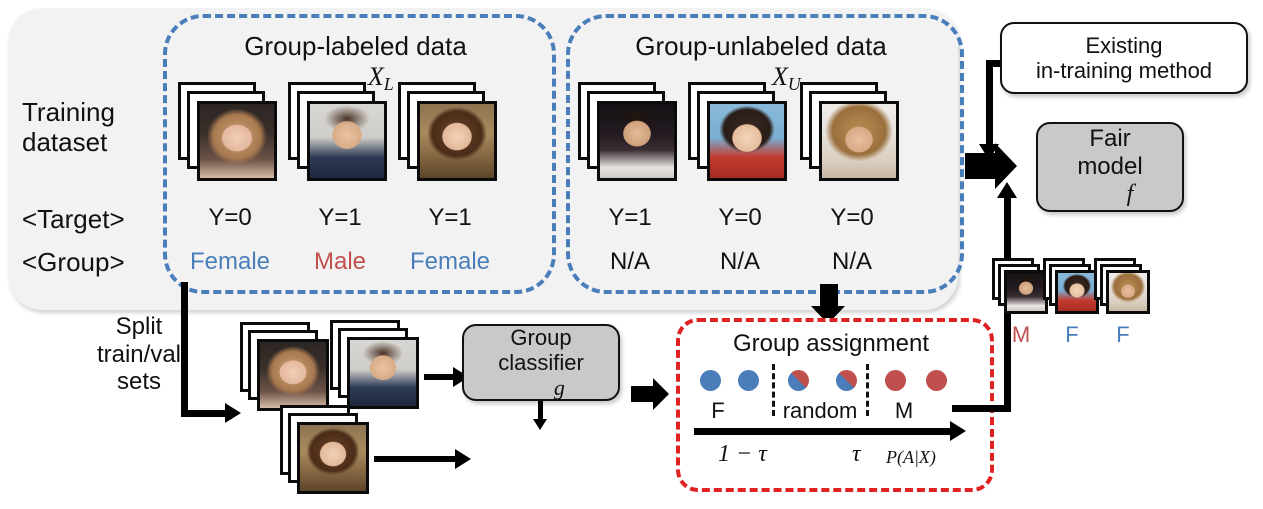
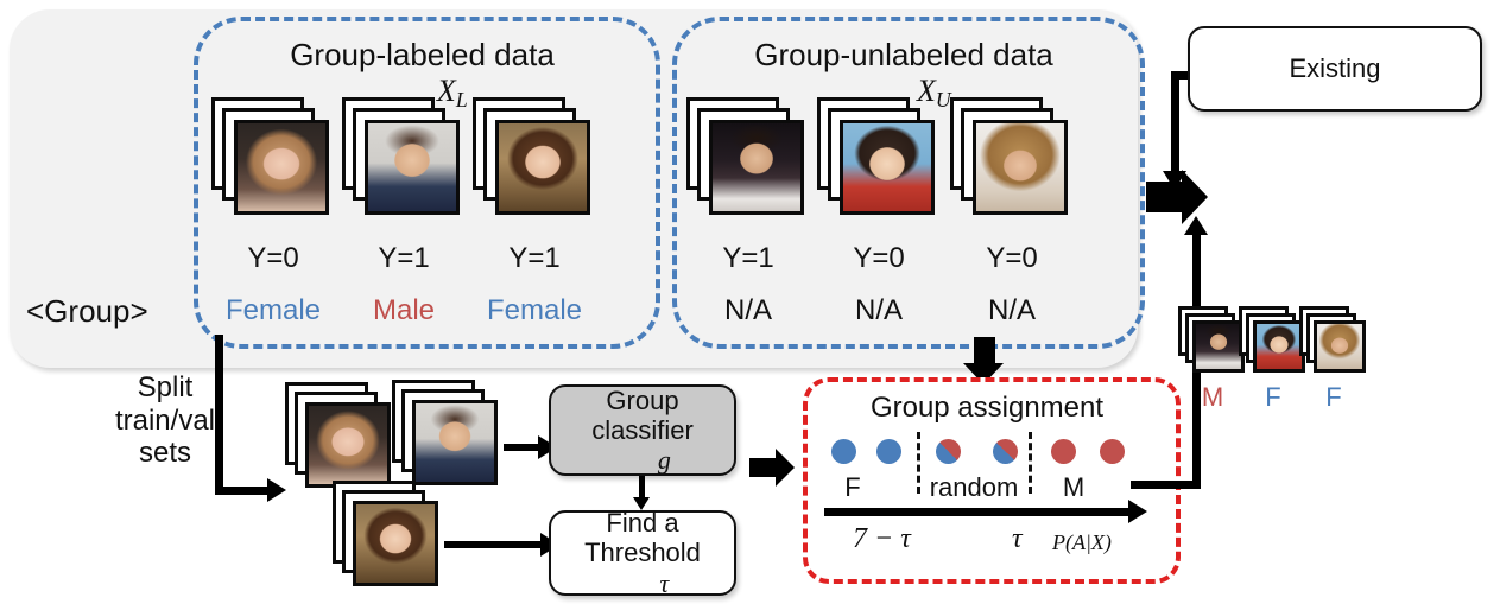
- Training
- dataset
- <Target>
  <Group>
  Group-labeled data XL
  Y=0
  Female
  Y=1
  Male
  Y=1
  Female
  Group-unlabeled data XU
  Y=1
  N/A
  Y=0
  N/A
  Y=0
  N/A
  Split
  train/val
  sets
  Group
  classifier g
+ Find a
+ Threshold τ
  Group assignment
  F
  random
  M
- 1 − τ
+ 7 − τ
  τ
  P(A|X)
  Existing
- in-training method
- Fair
- model f
  M
  F
  F
